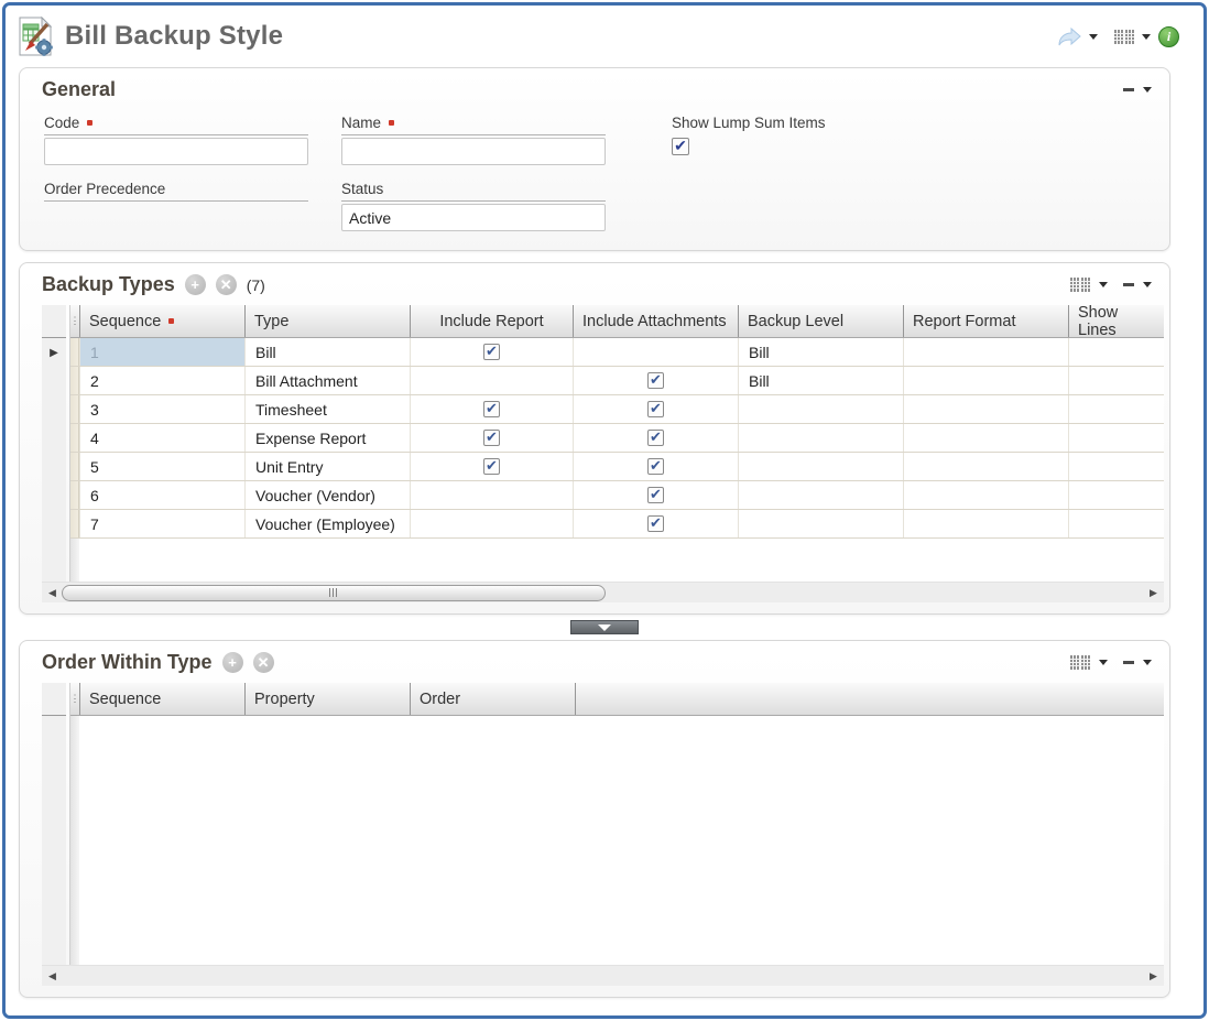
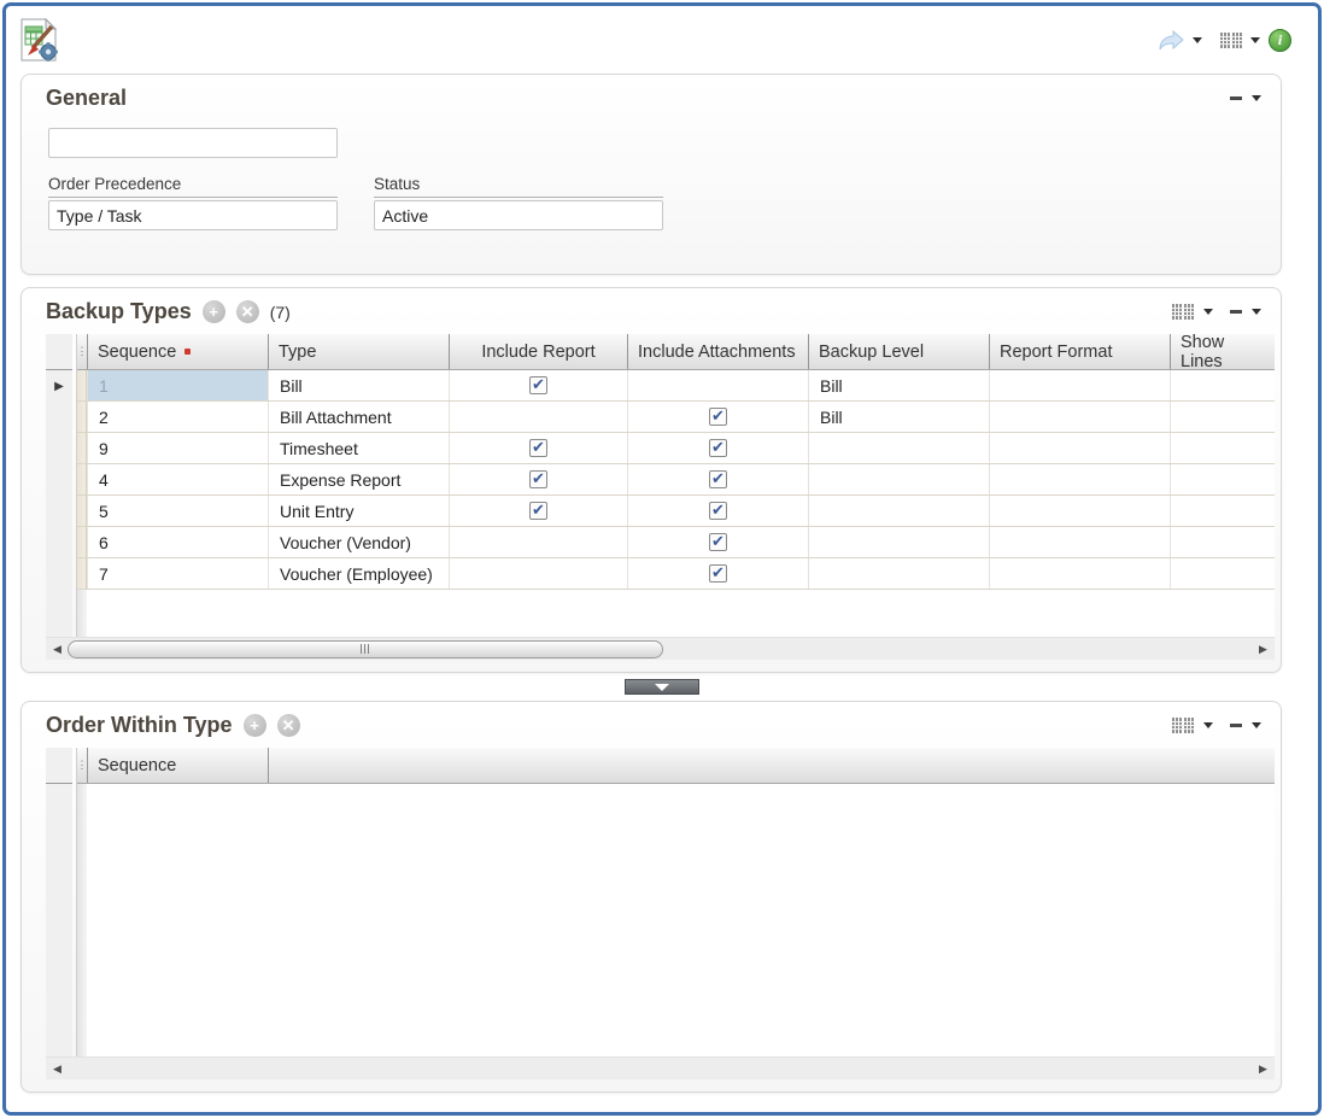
- Bill Backup Style
  i
  General
- Code
- Name
- Show Lump Sum Items
  Order Precedence
+ Type / Task
  Status
  Active
  Backup Types
  +
  ✕
  (7)
  ▶
  ⋮
  Sequence
  Type
  Include Report
  Include Attachments
  Backup Level
  Report Format
  Show Lines
  1
  Bill
  Bill
  2
  Bill Attachment
  Bill
- 3
+ 9
  Timesheet
  4
  Expense Report
  5
  Unit Entry
  6
  Voucher (Vendor)
  7
  Voucher (Employee)
  ◀
  ▶
  Order Within Type
  +
  ✕
  ⋮
  Sequence
- Property
- Order
  ◀
  ▶
